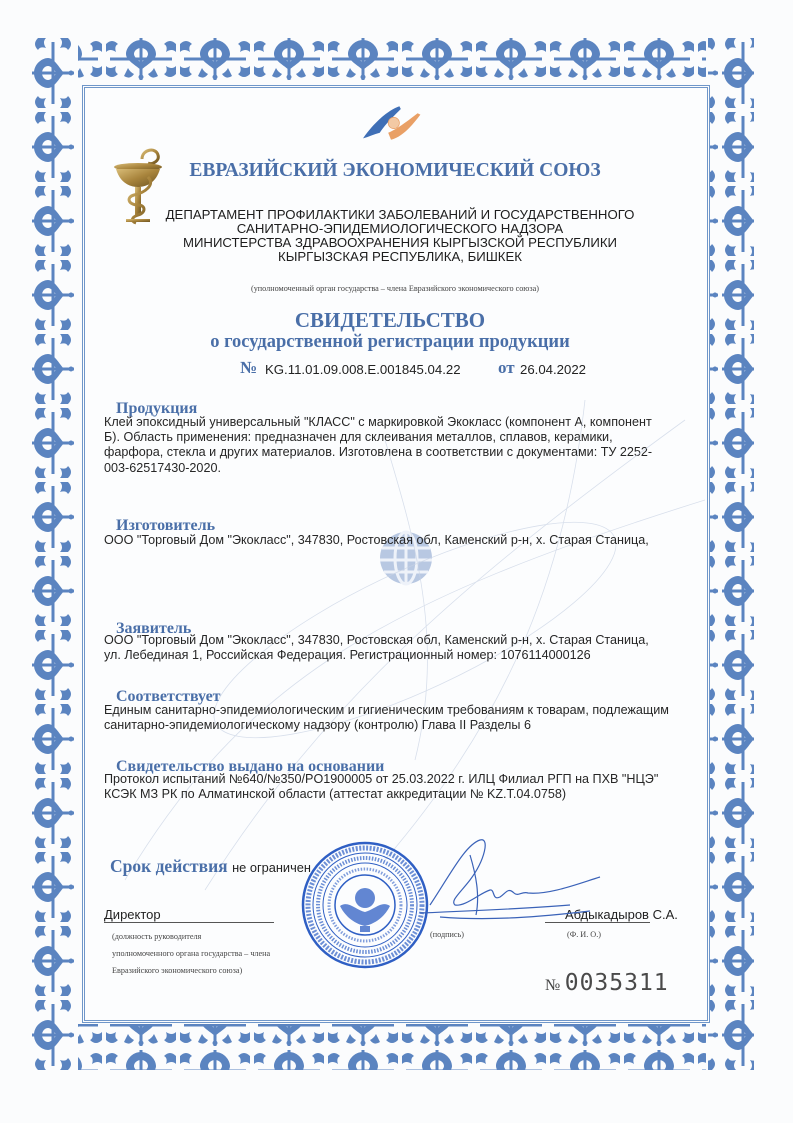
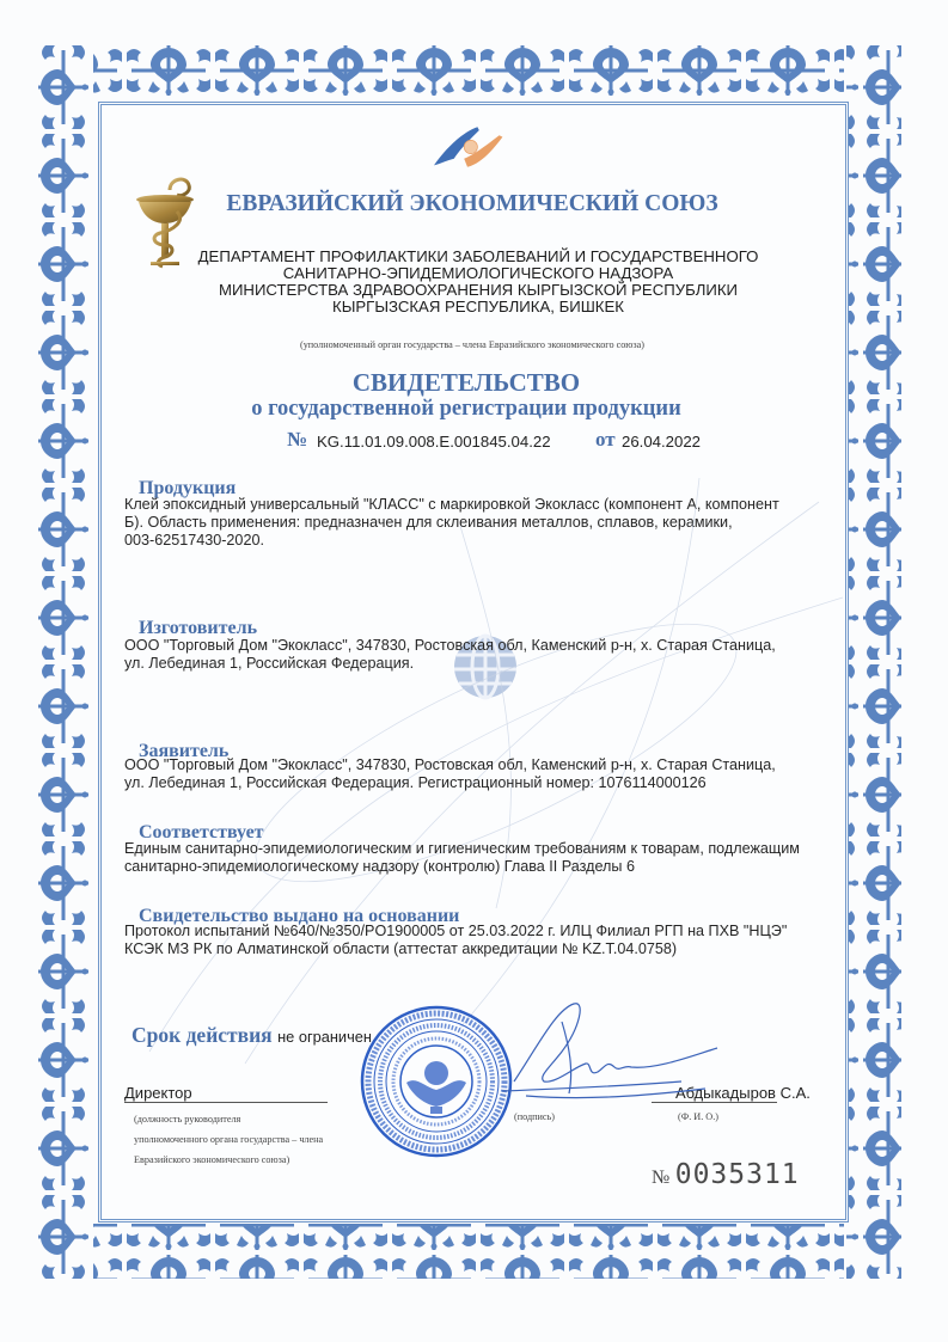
  ЕВРАЗИЙСКИЙ ЭКОНОМИЧЕСКИЙ СОЮЗ
  ДЕПАРТАМЕНТ ПРОФИЛАКТИКИ ЗАБОЛЕВАНИЙ И ГОСУДАРСТВЕННОГО
  САНИТАРНО-ЭПИДЕМИОЛОГИЧЕСКОГО НАДЗОРА
  МИНИСТЕРСТВА ЗДРАВООХРАНЕНИЯ КЫРГЫЗСКОЙ РЕСПУБЛИКИ
  КЫРГЫЗСКАЯ РЕСПУБЛИКА, БИШКЕК
  (уполномоченный орган государства – члена Евразийского экономического союза)
  СВИДЕТЕЛЬСТВО
  о государственной регистрации продукции
  №
  KG.11.01.09.008.E.001845.04.22
  от
  26.04.2022
  Продукция
  Клей эпоксидный универсальный "КЛАСС" с маркировкой Экокласс (компонент А, компонент
  Б). Область применения: предназначен для склеивания металлов, сплавов, керамики,
- фарфора, стекла и других материалов. Изготовлена в соответствии с документами: ТУ 2252-
  003-62517430-2020.
  Изготовитель
  ООО "Торговый Дом "Экокласс", 347830, Ростовская обл, Каменский р-н, х. Старая Станица,
+ ул. Лебединая 1, Российская Федерация.
  Заявитель
  ООО "Торговый Дом "Экокласс", 347830, Ростовская обл, Каменский р-н, х. Старая Станица,
  ул. Лебединая 1, Российская Федерация. Регистрационный номер: 1076114000126
  Соответствует
  Единым санитарно-эпидемиологическим и гигиеническим требованиям к товарам, подлежащим
  санитарно-эпидемиологическому надзору (контролю) Глава II Разделы 6
  Свидетельство выдано на основании
  Протокол испытаний №640/№350/PO1900005 от 25.03.2022 г. ИЛЦ Филиал РГП на ПХВ "НЦЭ"
  КСЭК МЗ РК по Алматинской области (аттестат аккредитации № KZ.T.04.0758)
  Срок действия не ограничен
  Директор
  (должность руководителя
  уполномоченного органа государства – члена
  Евразийского экономического союза)
  (подпись)
  Абдыкадыров С.А.
  (Ф. И. О.)
  № 0035311
